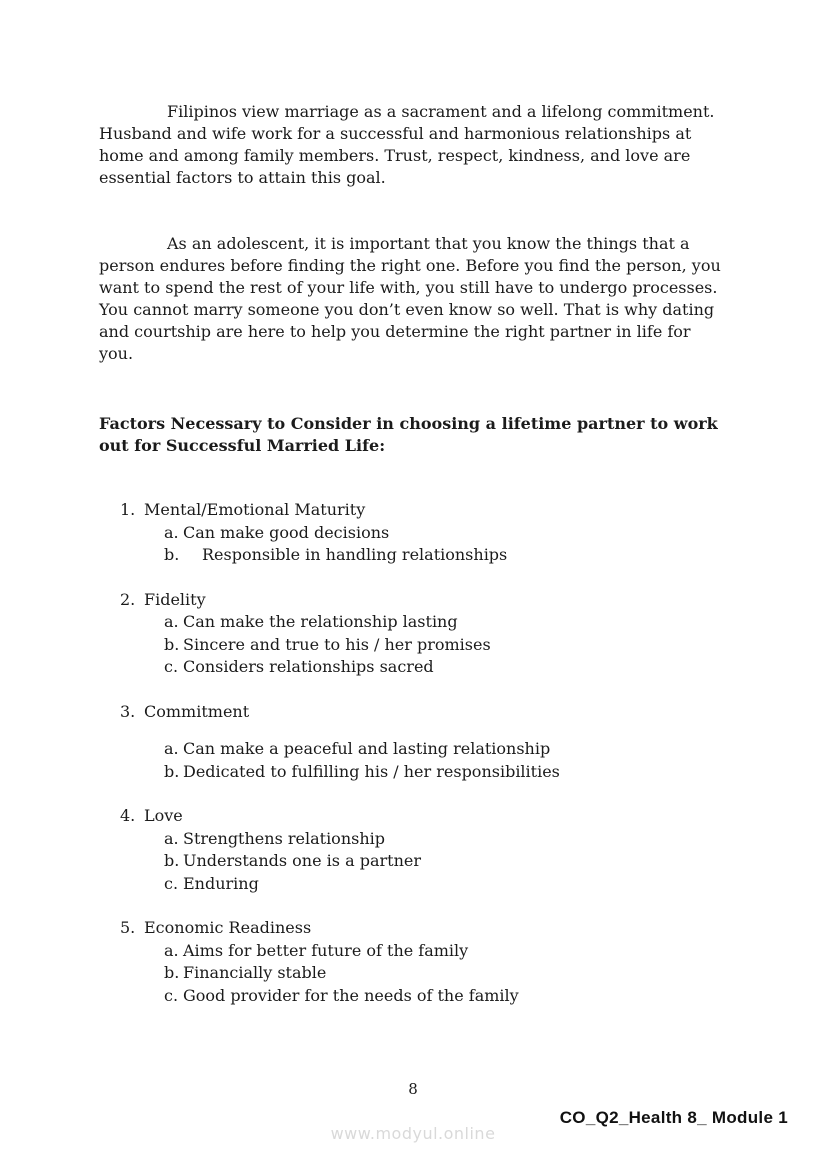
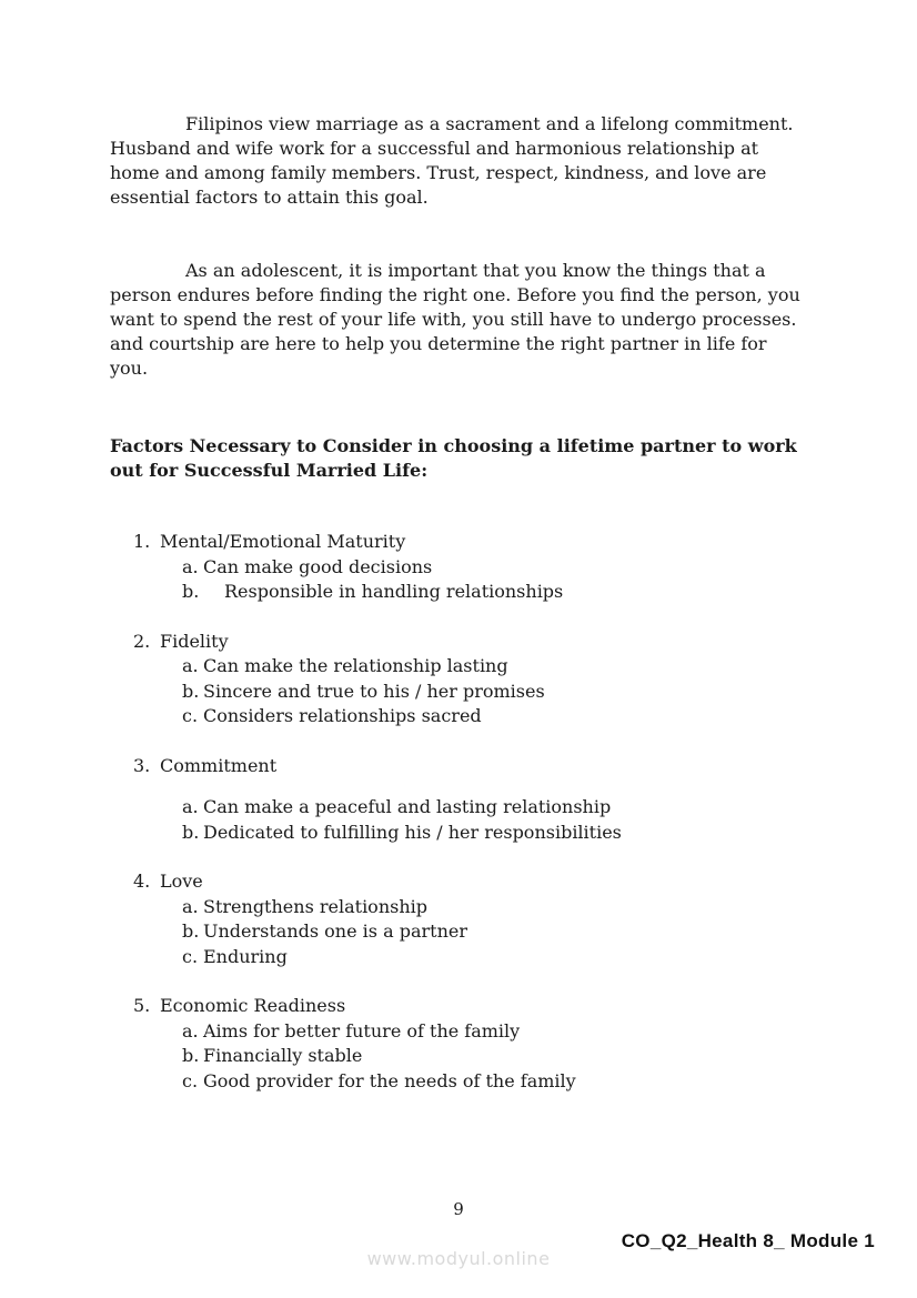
  Filipinos view marriage as a sacrament and a lifelong commitment.
- Husband and wife work for a successful and harmonious relationships at
+ Husband and wife work for a successful and harmonious relationship at
  home and among family members. Trust, respect, kindness, and love are
  essential factors to attain this goal.
  As an adolescent, it is important that you know the things that a
  person endures before finding the right one. Before you find the person, you
  want to spend the rest of your life with, you still have to undergo processes.
- You cannot marry someone you don’t even know so well. That is why dating
  and courtship are here to help you determine the right partner in life for
  you.
  Factors Necessary to Consider in choosing a lifetime partner to work
  out for Successful Married Life:
  1.
  Mental/Emotional Maturity
  a.
  Can make good decisions
  b.
  Responsible in handling relationships
  2.
  Fidelity
  a.
  Can make the relationship lasting
  b.
  Sincere and true to his / her promises
  c.
  Considers relationships sacred
  3.
  Commitment
  a.
  Can make a peaceful and lasting relationship
  b.
  Dedicated to fulfilling his / her responsibilities
  4.
  Love
  a.
  Strengthens relationship
  b.
  Understands one is a partner
  c.
  Enduring
  5.
  Economic Readiness
  a.
  Aims for better future of the family
  b.
  Financially stable
  c.
  Good provider for the needs of the family
- 8
+ 9
  CO_Q2_Health 8_ Module 1
  www.modyul.online
